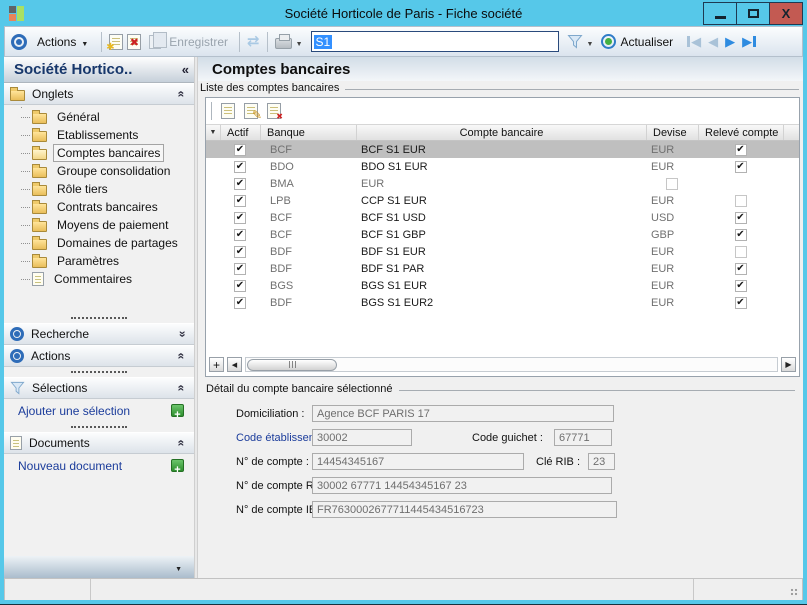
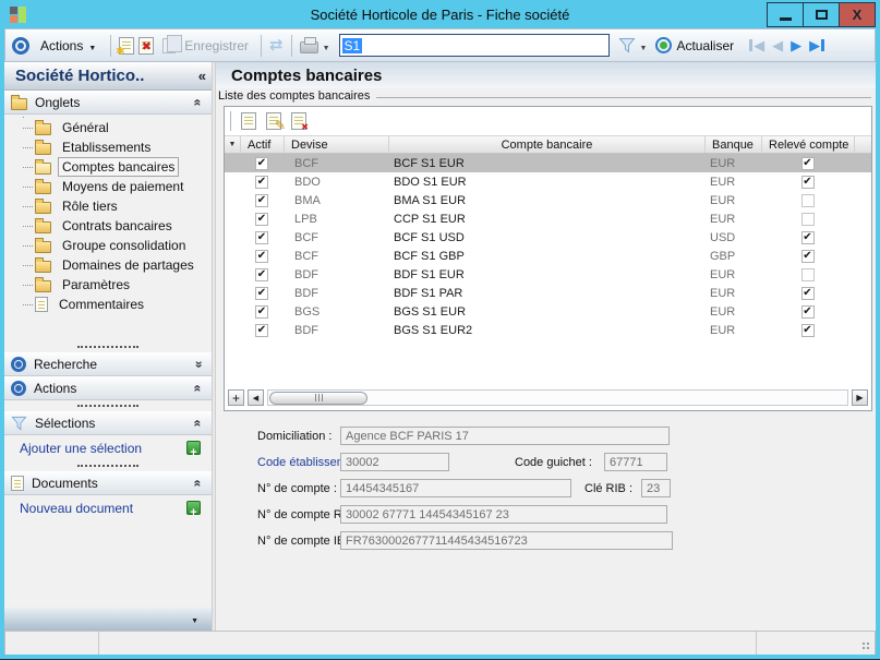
  Société Horticole de Paris - Fiche société
  X
  Actions
  Enregistrer
  S1
  Actualiser
  Société Hortico..
  Onglets
  Général
  Etablissements
  Comptes bancaires
- Groupe consolidation
+ Moyens de paiement
  Rôle tiers
  Contrats bancaires
- Moyens de paiement
+ Groupe consolidation
  Domaines de partages
  Paramètres
  Commentaires
  Recherche
  Actions
  Sélections
  Ajouter une sélection
  Documents
  Nouveau document
  Comptes bancaires
  Liste des comptes bancaires
  Actif
- Banque
+ Devise
  Compte bancaire
- Devise
+ Banque
  Relevé compte
  BCF
  BCF S1 EUR
  EUR
  BDO
  BDO S1 EUR
  EUR
  BMA
+ BMA S1 EUR
  EUR
  LPB
  CCP S1 EUR
  EUR
  BCF
  BCF S1 USD
  USD
  BCF
  BCF S1 GBP
  GBP
  BDF
  BDF S1 EUR
  EUR
  BDF
  BDF S1 PAR
  EUR
  BGS
  BGS S1 EUR
  EUR
  BDF
  BGS S1 EUR2
  EUR
- Détail du compte bancaire sélectionné
  Domiciliation :
  Agence BCF PARIS 17
  Code établisse
  30002
  Code guichet :
  67771
  N° de compte :
  14454345167
  Clé RIB :
  23
  N° de compte R
  30002 67771 14454345167 23
  N° de compte I
  FR7630002677711445434516723
